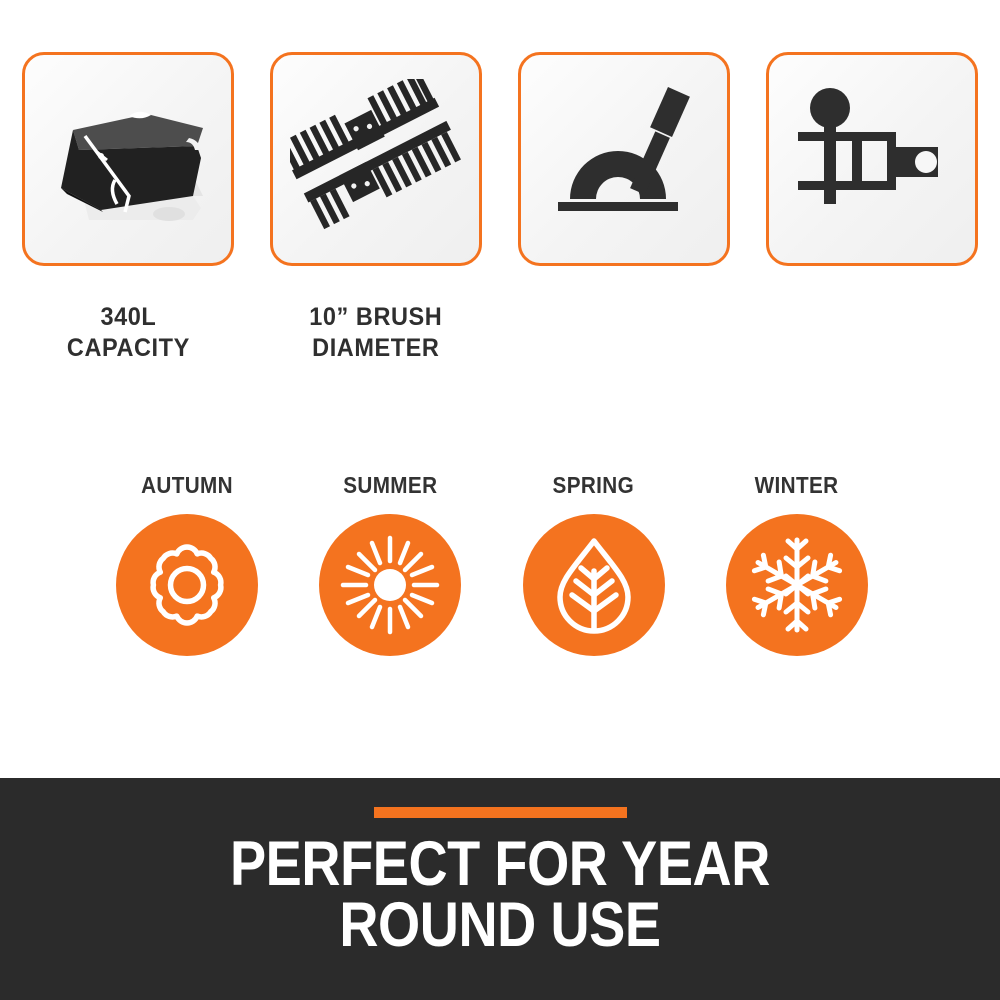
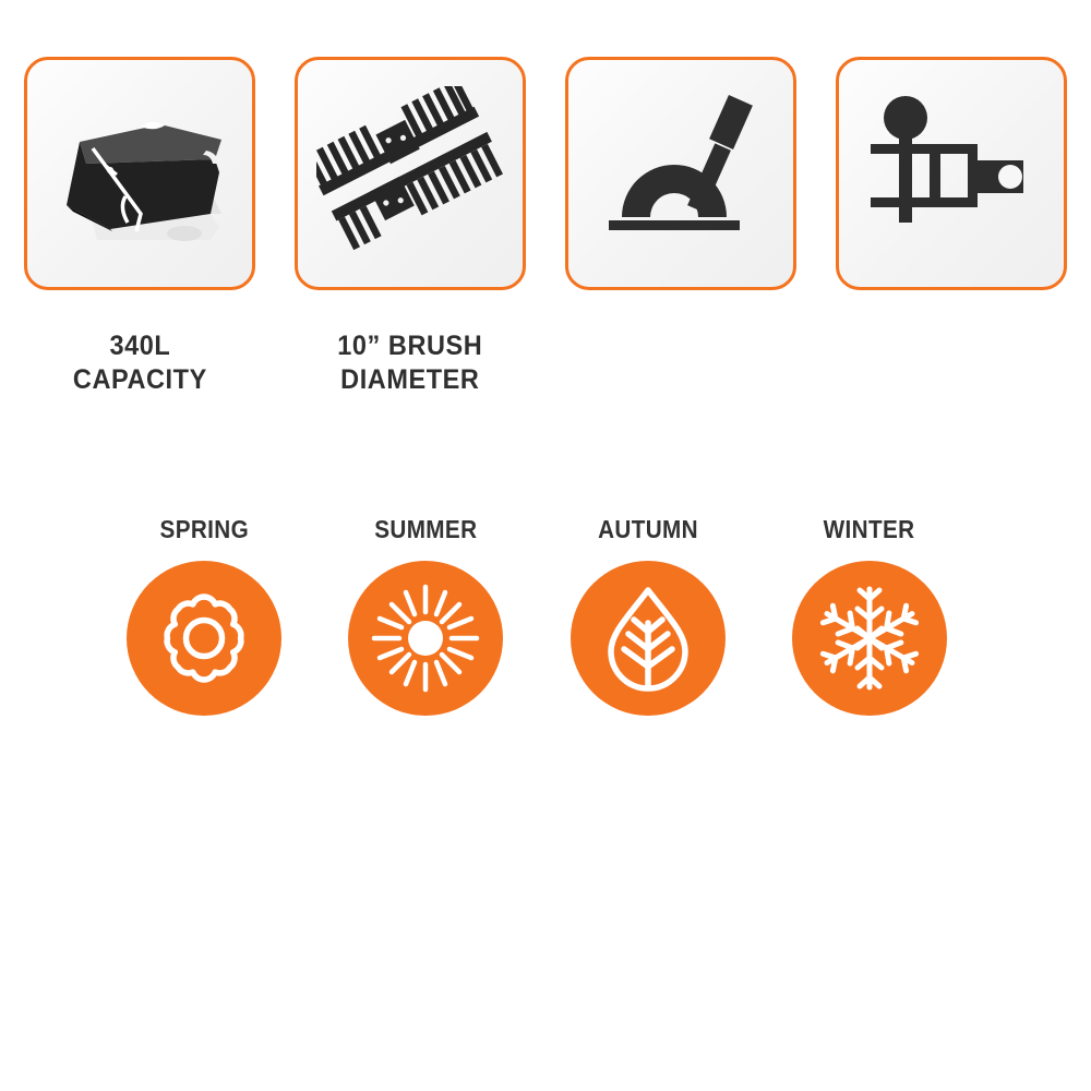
  340L
  CAPACITY
  10” BRUSH
  DIAMETER
- AUTUMN
+ SPRING
  SUMMER
- SPRING
+ AUTUMN
  WINTER
- PERFECT FOR YEAR
- ROUND USE
